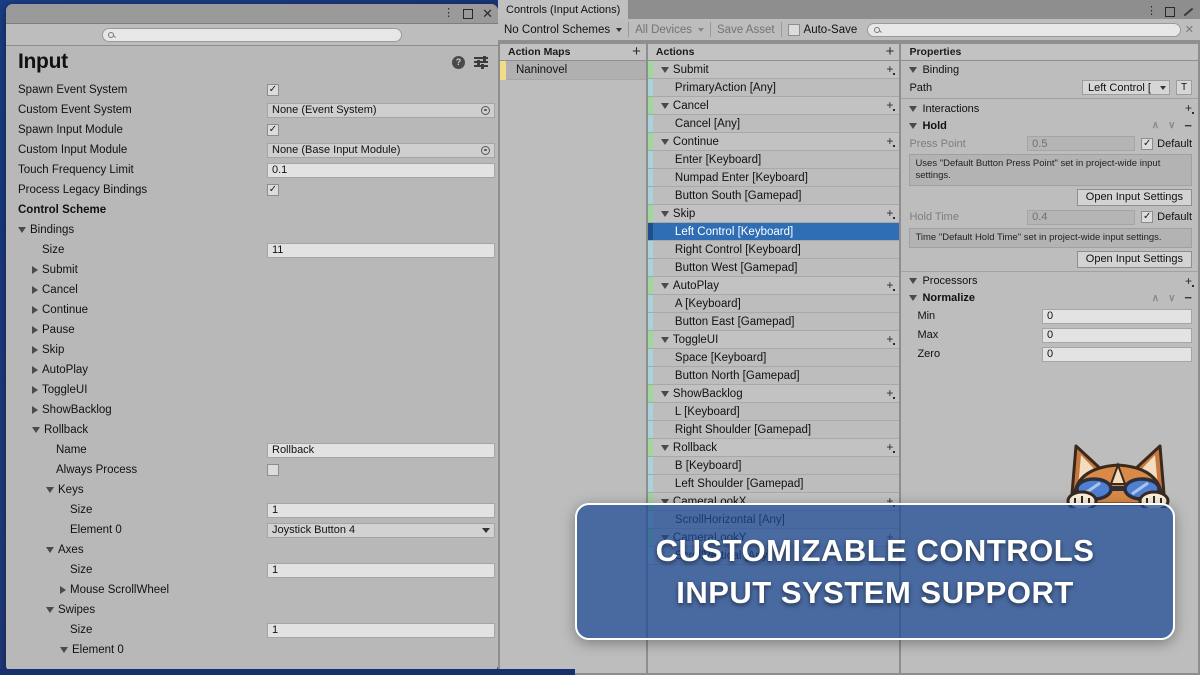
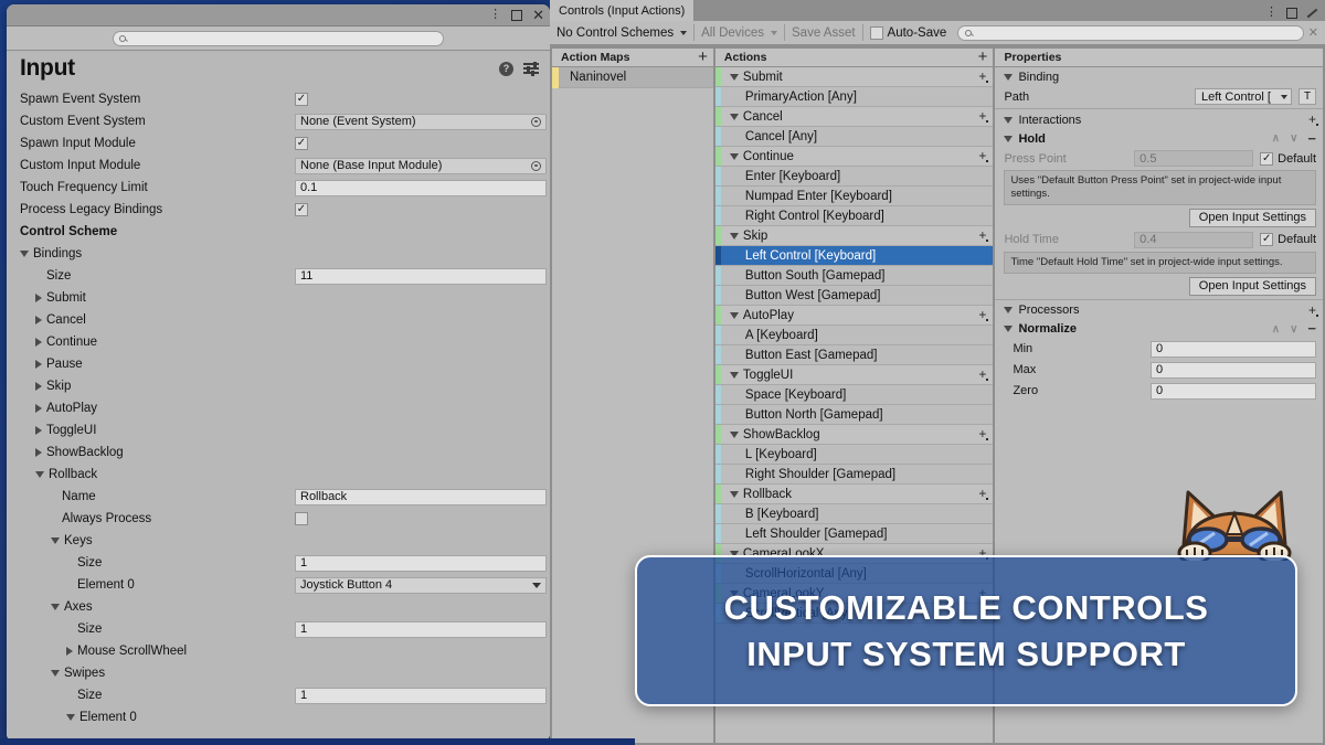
  ⋮
  ✕
  Input
  ?
  Spawn Event System
  ✓
  Custom Event System
  None (Event System)
  Spawn Input Module
  ✓
  Custom Input Module
  None (Base Input Module)
  Touch Frequency Limit
  0.1
  Process Legacy Bindings
  ✓
  Control Scheme
  Bindings
  Size
  11
  Submit
  Cancel
  Continue
  Pause
  Skip
  AutoPlay
  ToggleUI
  ShowBacklog
  Rollback
  Name
  Rollback
  Always Process
  Keys
  Size
  1
  Element 0
  Joystick Button 4
  Axes
  Size
  1
  Mouse ScrollWheel
  Swipes
  Size
  1
  Element 0
  Controls (Input Actions)
  ⋮
  No Control Schemes
  All Devices
  Save Asset
  Auto-Save
  ✕
  Action Maps
  +
  Naninovel
  Actions
  +
  Submit
  +
  PrimaryAction [Any]
  Cancel
  +
  Cancel [Any]
  Continue
  +
  Enter [Keyboard]
  Numpad Enter [Keyboard]
- Button South [Gamepad]
+ Right Control [Keyboard]
  Skip
  +
  Left Control [Keyboard]
- Right Control [Keyboard]
+ Button South [Gamepad]
  Button West [Gamepad]
  AutoPlay
  +
  A [Keyboard]
  Button East [Gamepad]
  ToggleUI
  +
  Space [Keyboard]
  Button North [Gamepad]
  ShowBacklog
  +
  L [Keyboard]
  Right Shoulder [Gamepad]
  Rollback
  +
  B [Keyboard]
  Left Shoulder [Gamepad]
  CameraLookX
  +
  ScrollHorizontal [Any]
  CameraLookY
  +
  ScrollVertical [Any]
  Properties
  Binding
  Path
  Left Control [
  T
  Interactions
  +
  Hold
  ∧
  ∨
  −
  Press Point
  0.5
  ✓
  Default
  Uses "Default Button Press Point" set in project-wide input settings.
  Open Input Settings
  Hold Time
  0.4
  ✓
  Default
  Time "Default Hold Time" set in project-wide input settings.
  Open Input Settings
  Processors
  +
  Normalize
  ∧
  ∨
  −
  Min
  0
  Max
  0
  Zero
  0
  CUSTOMIZABLE CONTROLS
  INPUT SYSTEM SUPPORT
